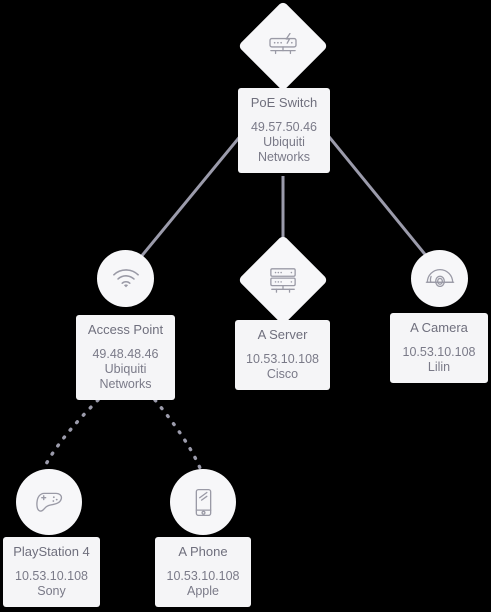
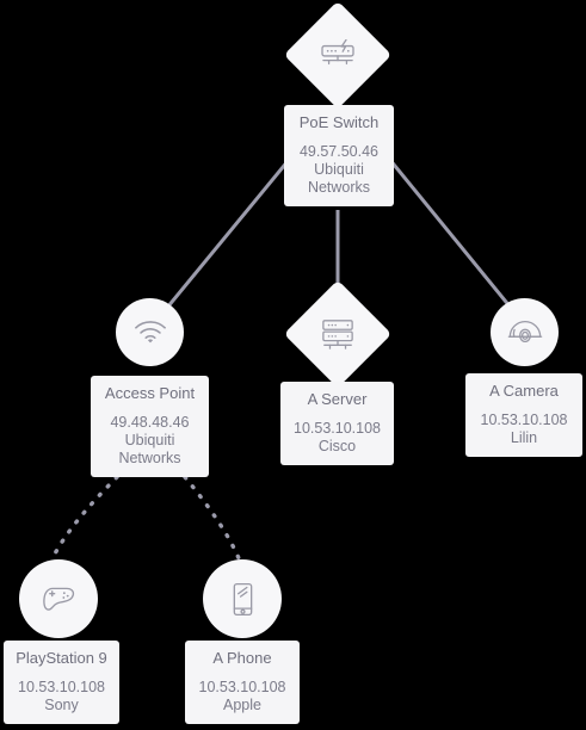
  PoE Switch
  49.57.50.46
  Ubiquiti
  Networks
  Access Point
  49.48.48.46
  Ubiquiti
  Networks
  A Server
  10.53.10.108
  Cisco
  A Camera
  10.53.10.108
  Lilin
- PlayStation 4
+ PlayStation 9
  10.53.10.108
  Sony
  A Phone
  10.53.10.108
  Apple
